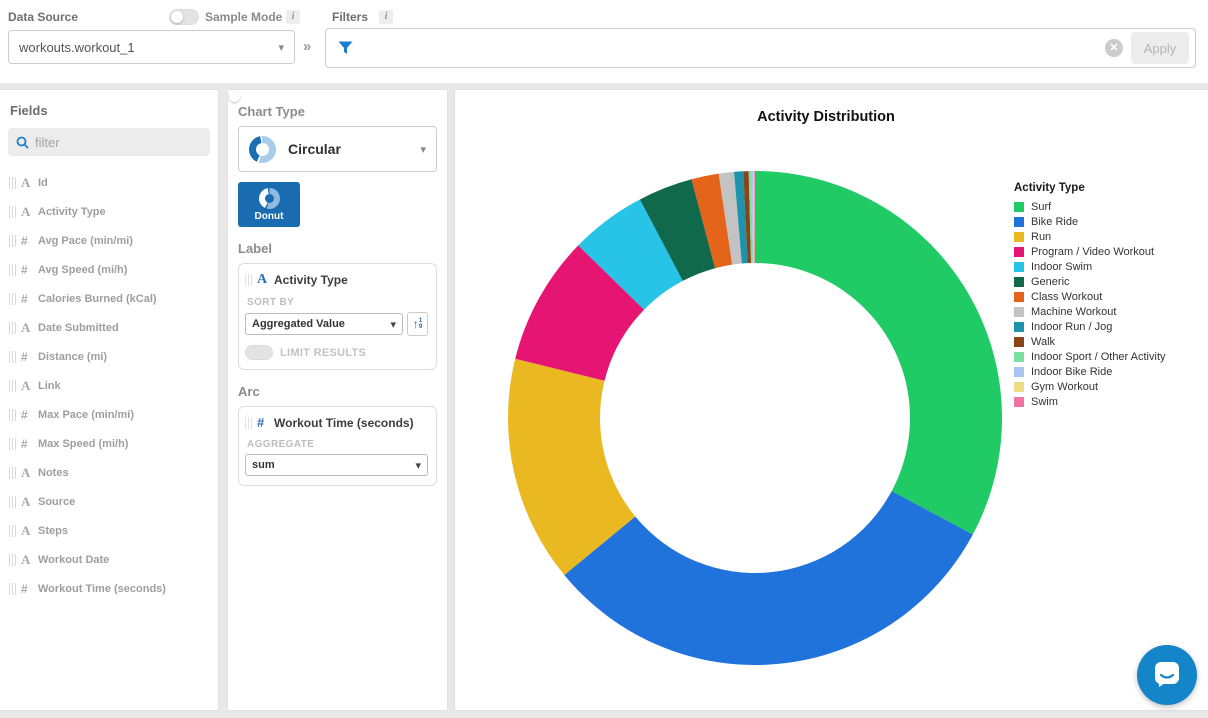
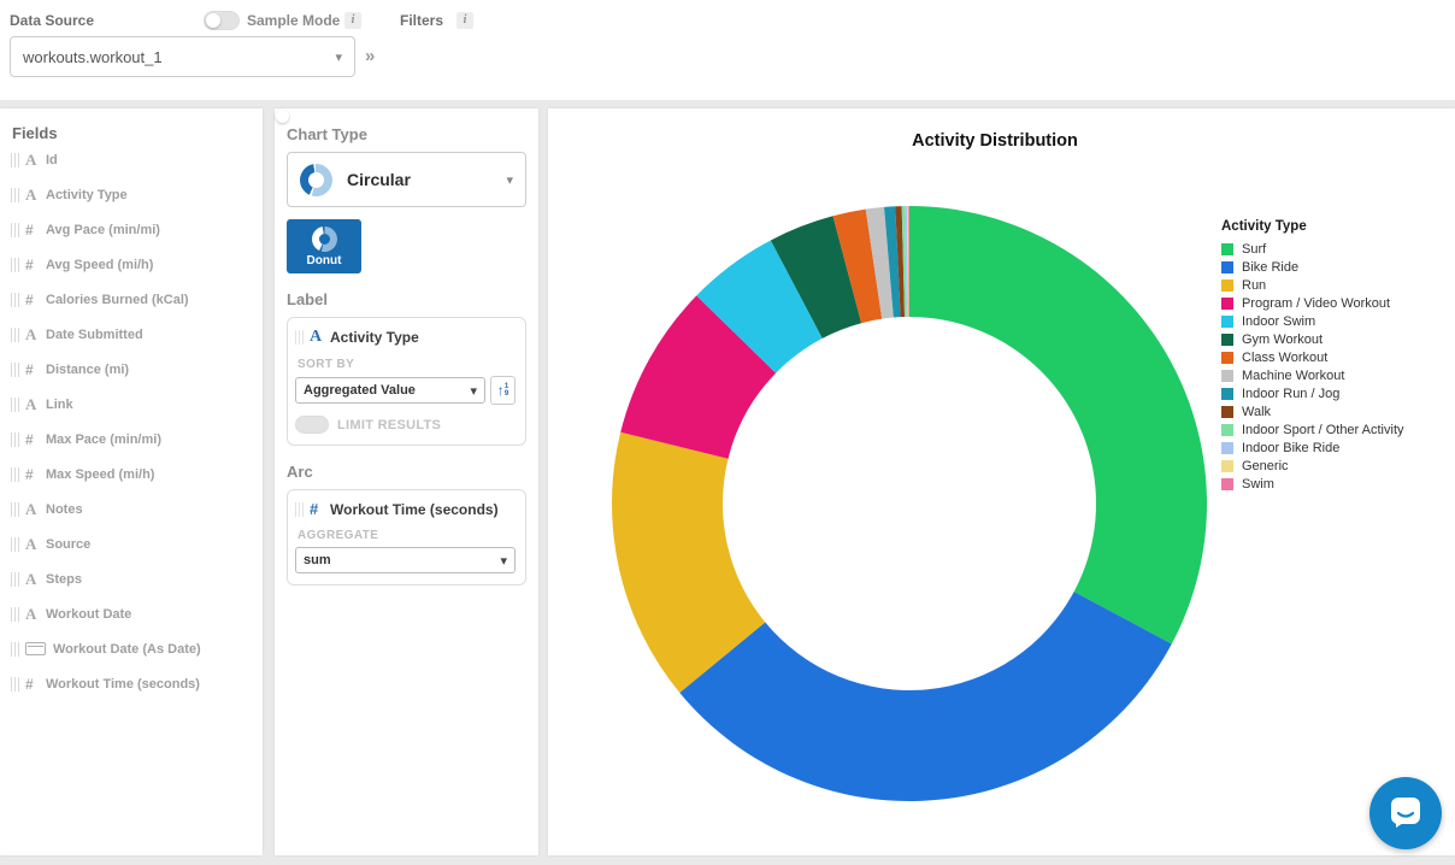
  Data Source
  Sample Mode
  i
  Filters
  i
  workouts.workout_1
  ▾
  »
- ✕
- Apply
  Fields
- filter
  A
  Id
  A
  Activity Type
  #
  Avg Pace (min/mi)
  #
  Avg Speed (mi/h)
  #
  Calories Burned (kCal)
  A
  Date Submitted
  #
  Distance (mi)
  A
  Link
  #
  Max Pace (min/mi)
  #
  Max Speed (mi/h)
  A
  Notes
  A
  Source
  A
  Steps
  A
  Workout Date
+ Workout Date (As Date)
  #
  Workout Time (seconds)
  Chart Type
  Circular
  ▾
  Donut
  Label
  A
  Activity Type
  SORT BY
  Aggregated Value
  ▾
  ↑
  LIMIT RESULTS
  Arc
  #
  Workout Time (seconds)
  AGGREGATE
  sum
  ▾
  Activity Distribution
  Activity Type
  Surf
  Bike Ride
  Run
  Program / Video Workout
  Indoor Swim
- Generic
+ Gym Workout
  Class Workout
  Machine Workout
  Indoor Run / Jog
  Walk
  Indoor Sport / Other Activity
  Indoor Bike Ride
- Gym Workout
+ Generic
  Swim
